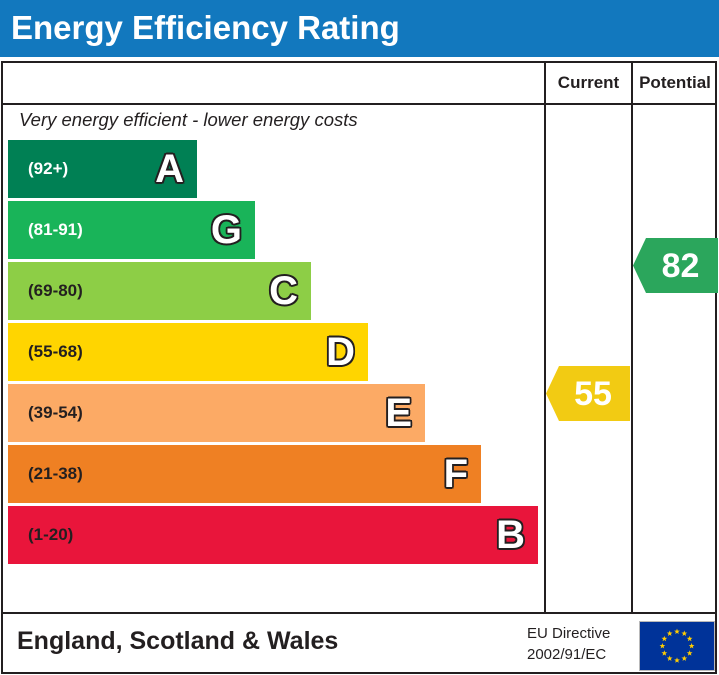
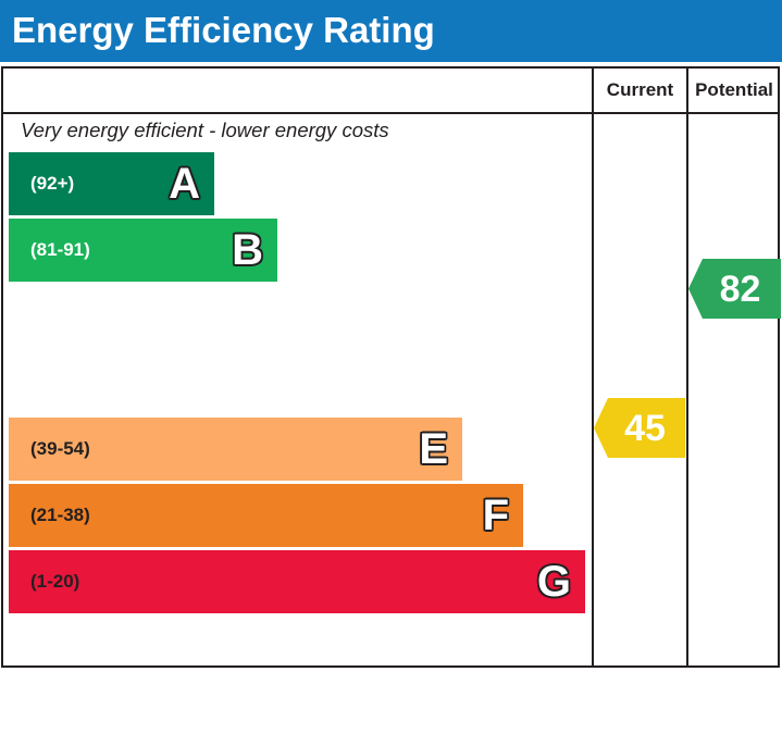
  Energy Efficiency Rating
  Current
  Potential
  Very energy efficient - lower energy costs
  (92+)
  A
  (81-91)
- G
+ B
- (69-80)
- C
- (55-68)
- D
  (39-54)
  E
  (21-38)
  F
  (1-20)
- B
+ G
- 55
+ 45
  82
- England, Scotland & Wales
- EU Directive
- 2002/91/EC
